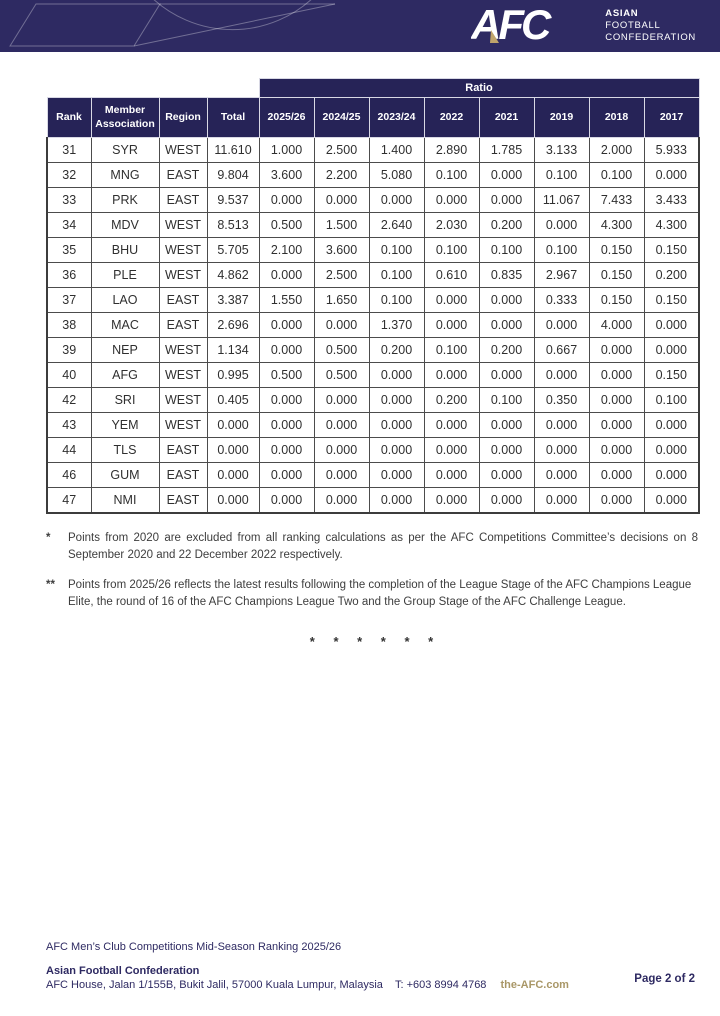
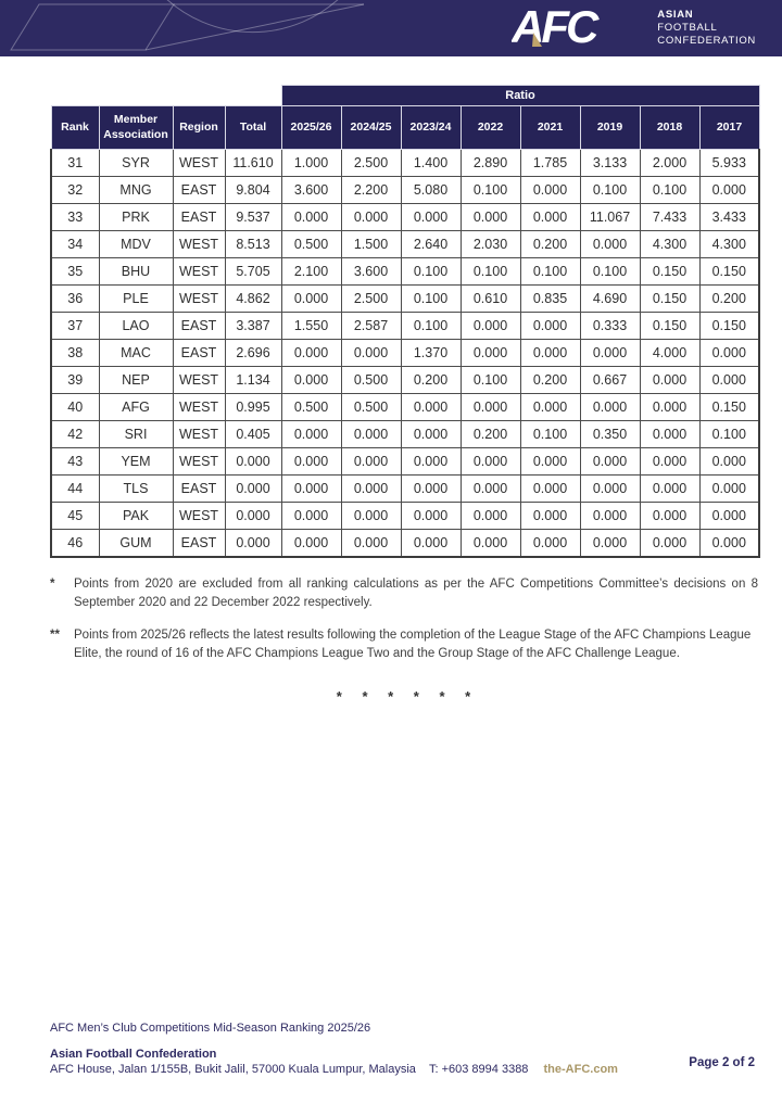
  AFC
  ASIAN
  FOOTBALL
  CONFEDERATION
  	Ratio
  Rank	Member Association	Region	Total	2025/26	2024/25	2023/24	2022	2021	2019	2018	2017
  31	SYR	WEST	11.610	1.000	2.500	1.400	2.890	1.785	3.133	2.000	5.933
  32	MNG	EAST	9.804	3.600	2.200	5.080	0.100	0.000	0.100	0.100	0.000
  33	PRK	EAST	9.537	0.000	0.000	0.000	0.000	0.000	11.067	7.433	3.433
  34	MDV	WEST	8.513	0.500	1.500	2.640	2.030	0.200	0.000	4.300	4.300
  35	BHU	WEST	5.705	2.100	3.600	0.100	0.100	0.100	0.100	0.150	0.150
- 36	PLE	WEST	4.862	0.000	2.500	0.100	0.610	0.835	2.967	0.150	0.200
+ 36	PLE	WEST	4.862	0.000	2.500	0.100	0.610	0.835	4.690	0.150	0.200
- 37	LAO	EAST	3.387	1.550	1.650	0.100	0.000	0.000	0.333	0.150	0.150
+ 37	LAO	EAST	3.387	1.550	2.587	0.100	0.000	0.000	0.333	0.150	0.150
  38	MAC	EAST	2.696	0.000	0.000	1.370	0.000	0.000	0.000	4.000	0.000
  39	NEP	WEST	1.134	0.000	0.500	0.200	0.100	0.200	0.667	0.000	0.000
  40	AFG	WEST	0.995	0.500	0.500	0.000	0.000	0.000	0.000	0.000	0.150
  42	SRI	WEST	0.405	0.000	0.000	0.000	0.200	0.100	0.350	0.000	0.100
  43	YEM	WEST	0.000	0.000	0.000	0.000	0.000	0.000	0.000	0.000	0.000
  44	TLS	EAST	0.000	0.000	0.000	0.000	0.000	0.000	0.000	0.000	0.000
+ 45	PAK	WEST	0.000	0.000	0.000	0.000	0.000	0.000	0.000	0.000	0.000
  46	GUM	EAST	0.000	0.000	0.000	0.000	0.000	0.000	0.000	0.000	0.000
- 47	NMI	EAST	0.000	0.000	0.000	0.000	0.000	0.000	0.000	0.000	0.000
  *
  Points from 2020 are excluded from all ranking calculations as per the AFC Competitions Committee’s decisions on 8 September 2020 and 22 December 2022 respectively.
  **
  Points from 2025/26 reflects the latest results following the completion of the League Stage of the AFC Champions League Elite, the round of 16 of the AFC Champions League Two and the Group Stage of the AFC Challenge League.
  * * * * * *
  AFC Men’s Club Competitions Mid-Season Ranking 2025/26
  Asian Football Confederation
- AFC House, Jalan 1/155B, Bukit Jalil, 57000 Kuala Lumpur, Malaysia T: +603 8994 4768 the-AFC.com
+ AFC House, Jalan 1/155B, Bukit Jalil, 57000 Kuala Lumpur, Malaysia T: +603 8994 3388 the-AFC.com
  Page 2 of 2
